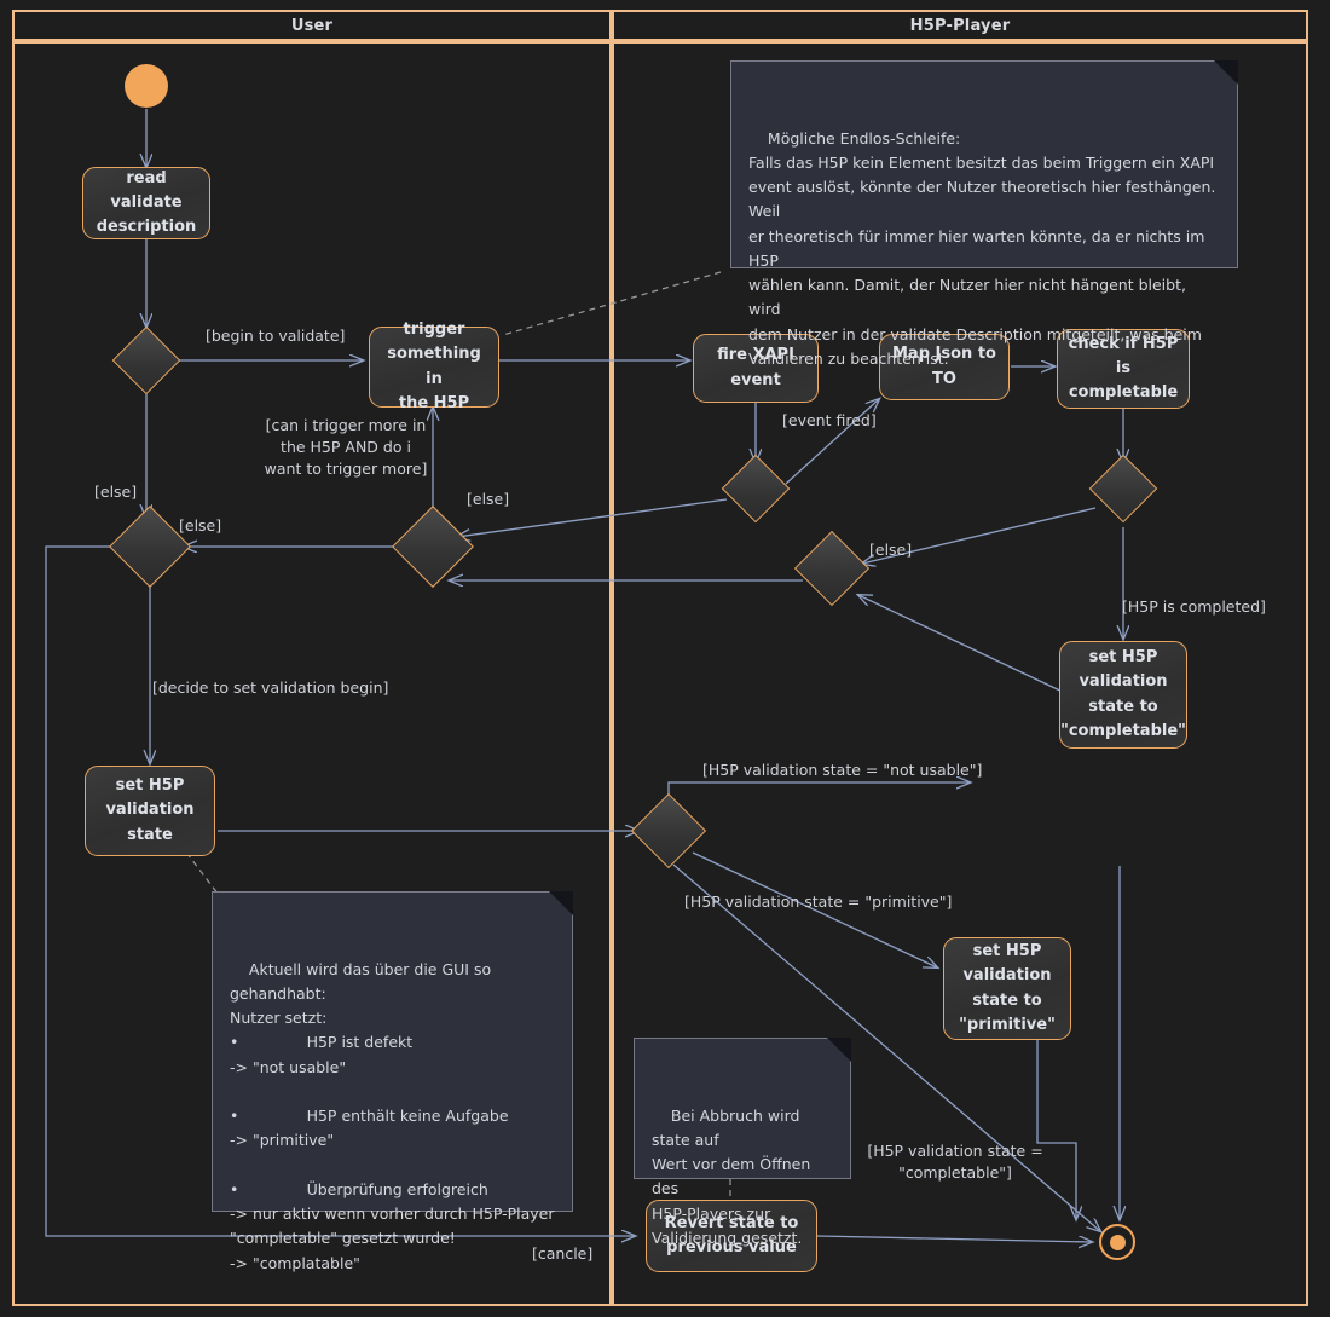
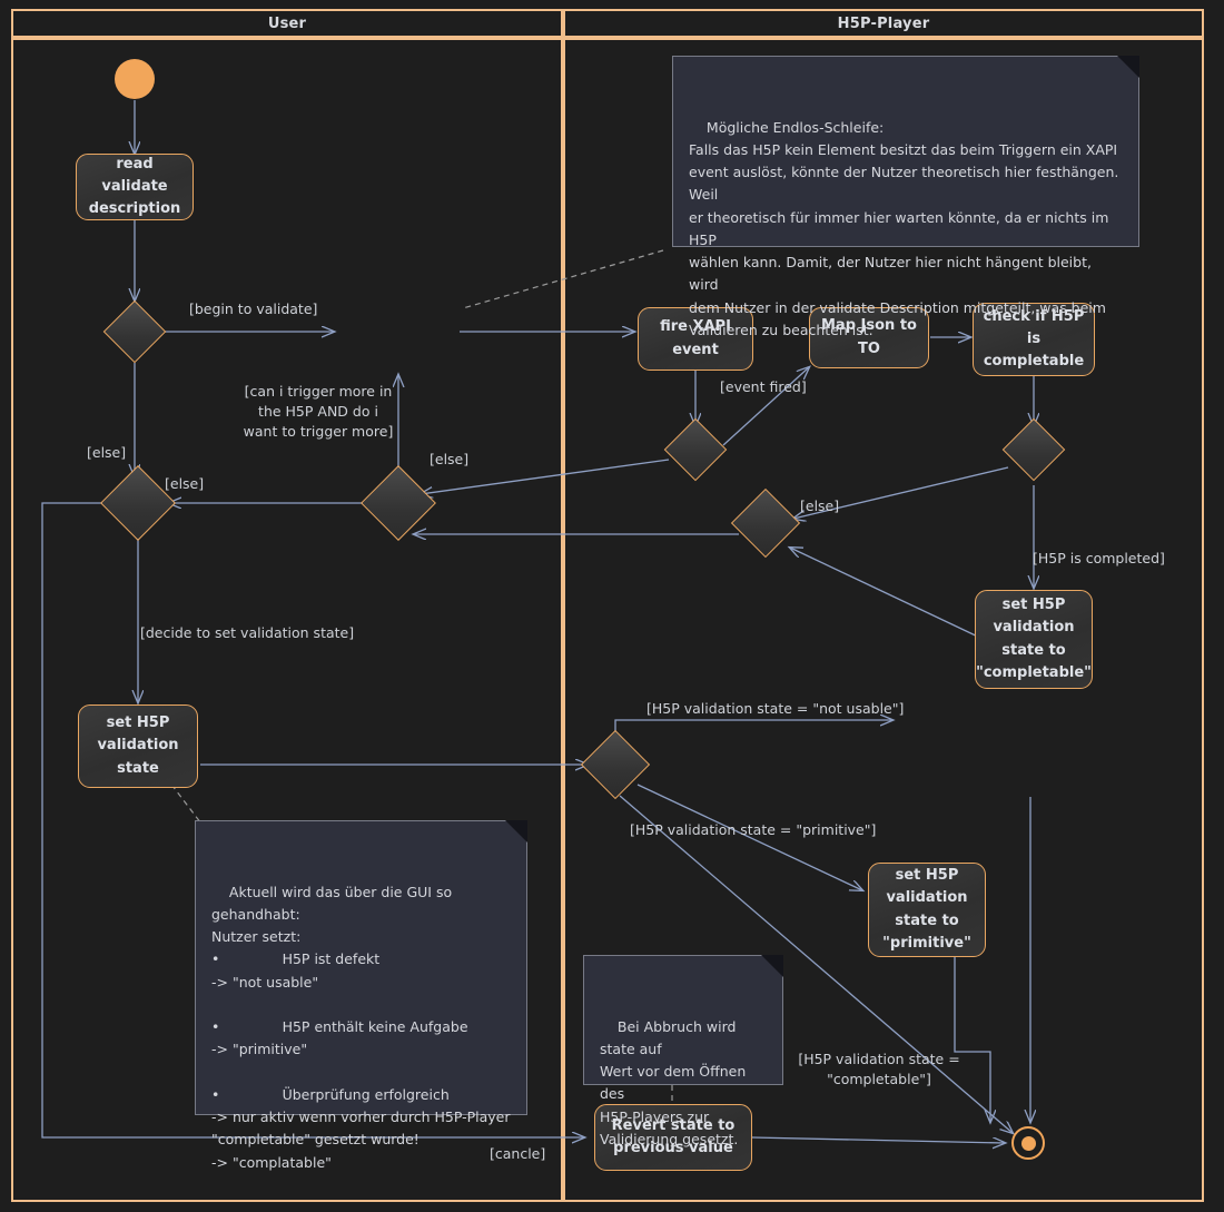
  User
  H5P-Player
  read validate
  description
- trigger
- something in
- the H5P
  evnt
  TO
  is
  completable
  set H5P
  validation
  state to
  "completable"
  set H5P
  validation
  state
  set H5P
  validation
  state to
  "primitive"
  Mögliche Endlos-Schleife:
  Falls das H5P kein Element besitzt das beim Triggern ein XAPI
  event auslöst, könnte der Nutzer theoretisch hier festhängen. Weil
  er theoretisch für immer hier warten könnte, da er nichts im H5P
  wählen kann. Damit, der Nutzer hier nicht hängent bleibt, wird
  dem Nutzer in der validate Description mitgeteilt, was beim
  Validieren zu beachten ist.
  Aktuell wird das über die GUI so gehandhabt:
  Nutzer setzt:
  • H5P ist defekt
  -> "not usable"
  • H5P enthält keine Aufgabe
  -> "primitive"
  • Überprüfung erfolgreich
  -> nur aktiv wenn vorher durch H5P-Player
  "completable" gesetzt wurde!
  -> "complatable"
  Bei Abbruch wird state auf
  Wert vor dem Öffnen des
  H5P-Players zur
  Validierung gesetzt.
  [begin to validate]
  [can i trigger more in
  the H5P AND do i
  want to trigger more]
  [else]
  [else]
  [else]
  [event fired]
  [else]
  [H5P is completed]
- [decide to set validation begin]
+ [decide to set validation state]
  [H5P validation state = "not usable"]
  [H5P validation state = "primitive"]
  [H5P validation state =
  "completable"]
  [cancle]
